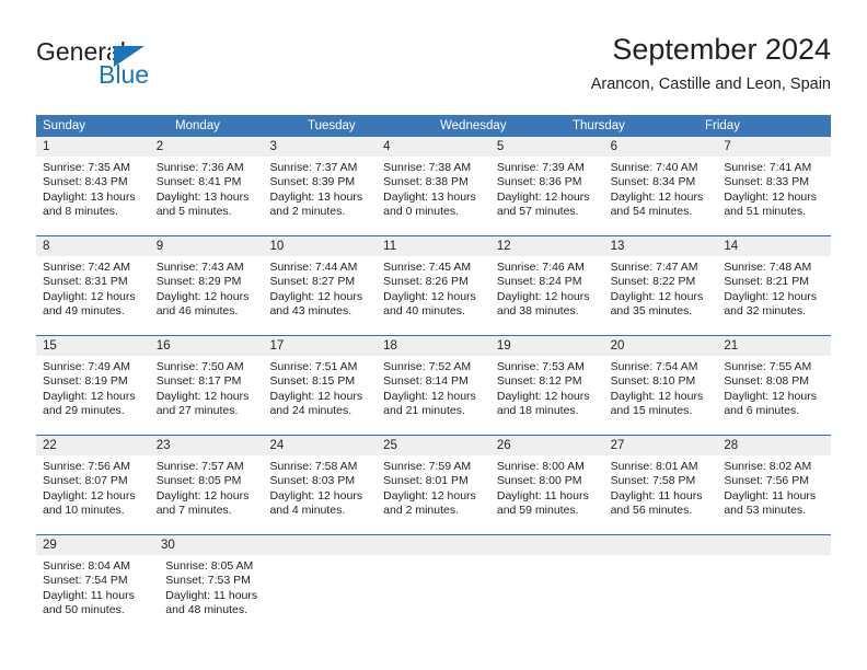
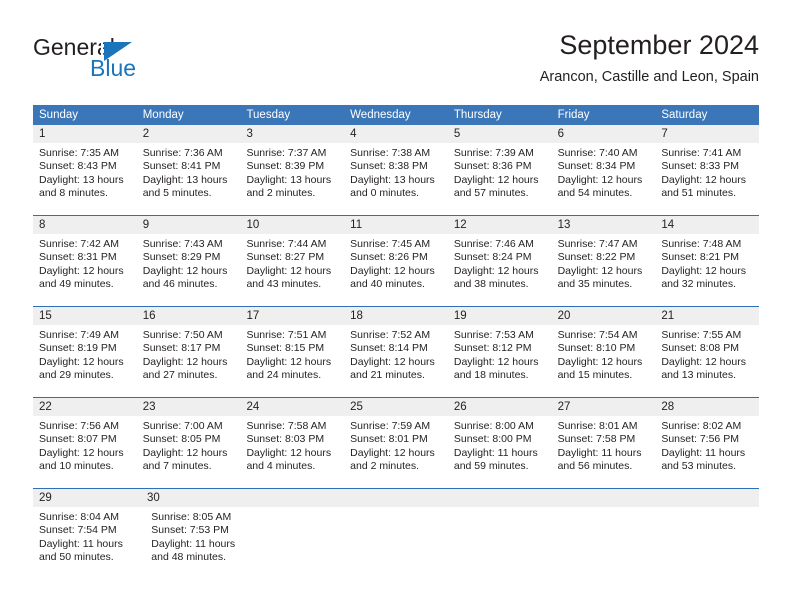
  General
  Blue
  September 2024
  Arancon, Castille and Leon, Spain
  Sunday
  Monday
  Tuesday
  Wednesday
  Thursday
  Friday
+ Saturday
  1
  2
  3
  4
  5
  6
  7
  Sunrise: 7:35 AM
  Sunset: 8:43 PM
  Daylight: 13 hours
  and 8 minutes.
  Sunrise: 7:36 AM
  Sunset: 8:41 PM
  Daylight: 13 hours
  and 5 minutes.
  Sunrise: 7:37 AM
  Sunset: 8:39 PM
  Daylight: 13 hours
  and 2 minutes.
  Sunrise: 7:38 AM
  Sunset: 8:38 PM
  Daylight: 13 hours
  and 0 minutes.
  Sunrise: 7:39 AM
  Sunset: 8:36 PM
  Daylight: 12 hours
  and 57 minutes.
  Sunrise: 7:40 AM
  Sunset: 8:34 PM
  Daylight: 12 hours
  and 54 minutes.
  Sunrise: 7:41 AM
  Sunset: 8:33 PM
  Daylight: 12 hours
  and 51 minutes.
  8
  9
  10
  11
  12
  13
  14
  Sunrise: 7:42 AM
  Sunset: 8:31 PM
  Daylight: 12 hours
  and 49 minutes.
  Sunrise: 7:43 AM
  Sunset: 8:29 PM
  Daylight: 12 hours
  and 46 minutes.
  Sunrise: 7:44 AM
  Sunset: 8:27 PM
  Daylight: 12 hours
  and 43 minutes.
  Sunrise: 7:45 AM
  Sunset: 8:26 PM
  Daylight: 12 hours
  and 40 minutes.
  Sunrise: 7:46 AM
  Sunset: 8:24 PM
  Daylight: 12 hours
  and 38 minutes.
  Sunrise: 7:47 AM
  Sunset: 8:22 PM
  Daylight: 12 hours
  and 35 minutes.
  Sunrise: 7:48 AM
  Sunset: 8:21 PM
  Daylight: 12 hours
  and 32 minutes.
  15
  16
  17
  18
  19
  20
  21
  Sunrise: 7:49 AM
  Sunset: 8:19 PM
  Daylight: 12 hours
  and 29 minutes.
  Sunrise: 7:50 AM
  Sunset: 8:17 PM
  Daylight: 12 hours
  and 27 minutes.
  Sunrise: 7:51 AM
  Sunset: 8:15 PM
  Daylight: 12 hours
  and 24 minutes.
  Sunrise: 7:52 AM
  Sunset: 8:14 PM
  Daylight: 12 hours
  and 21 minutes.
  Sunrise: 7:53 AM
  Sunset: 8:12 PM
  Daylight: 12 hours
  and 18 minutes.
  Sunrise: 7:54 AM
  Sunset: 8:10 PM
  Daylight: 12 hours
  and 15 minutes.
  Sunrise: 7:55 AM
  Sunset: 8:08 PM
  Daylight: 12 hours
- and 6 minutes.
+ and 13 minutes.
  22
  23
  24
  25
  26
  27
  28
  Sunrise: 7:56 AM
  Sunset: 8:07 PM
  Daylight: 12 hours
  and 10 minutes.
- Sunrise: 7:57 AM
+ Sunrise: 7:00 AM
  Sunset: 8:05 PM
  Daylight: 12 hours
  and 7 minutes.
  Sunrise: 7:58 AM
  Sunset: 8:03 PM
  Daylight: 12 hours
  and 4 minutes.
  Sunrise: 7:59 AM
  Sunset: 8:01 PM
  Daylight: 12 hours
  and 2 minutes.
  Sunrise: 8:00 AM
  Sunset: 8:00 PM
  Daylight: 11 hours
  and 59 minutes.
  Sunrise: 8:01 AM
  Sunset: 7:58 PM
  Daylight: 11 hours
  and 56 minutes.
  Sunrise: 8:02 AM
  Sunset: 7:56 PM
  Daylight: 11 hours
  and 53 minutes.
  29
  30
  Sunrise: 8:04 AM
  Sunset: 7:54 PM
  Daylight: 11 hours
  and 50 minutes.
  Sunrise: 8:05 AM
  Sunset: 7:53 PM
  Daylight: 11 hours
  and 48 minutes.
